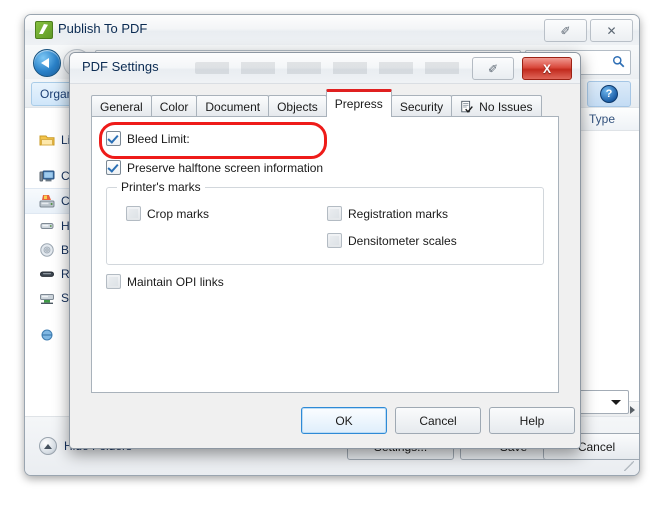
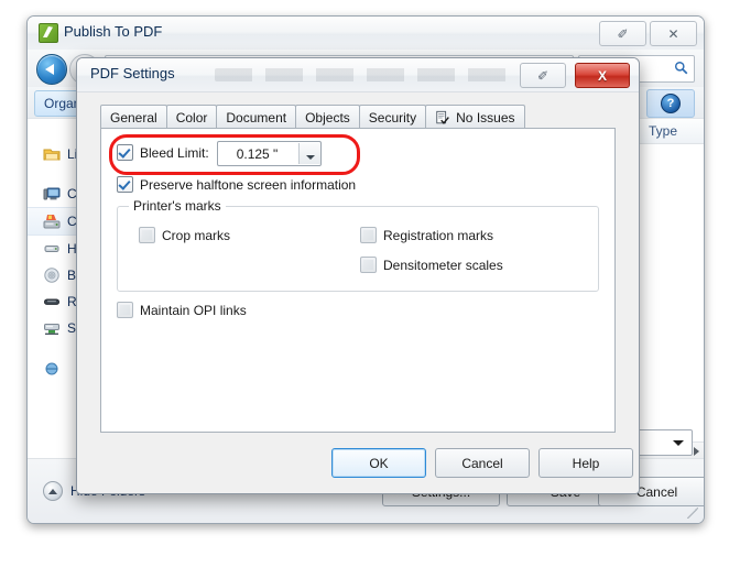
  Publish To PDF
  ✐
  ✕
  ?
  C
  H
  B
  R
  S
  Type
  Cancel
  PDF Settings
  ✐
  X
  General
  Color
  Document
  Objects
- Prepress
  Security
  No Issues
  Bleed Limit:
+ 0.125 "
  Preserve halftone screen information
  Printer's marks
  Crop marks
  Registration marks
  Densitometer scales
  Maintain OPI links
  OK
  Cancel
  Help
